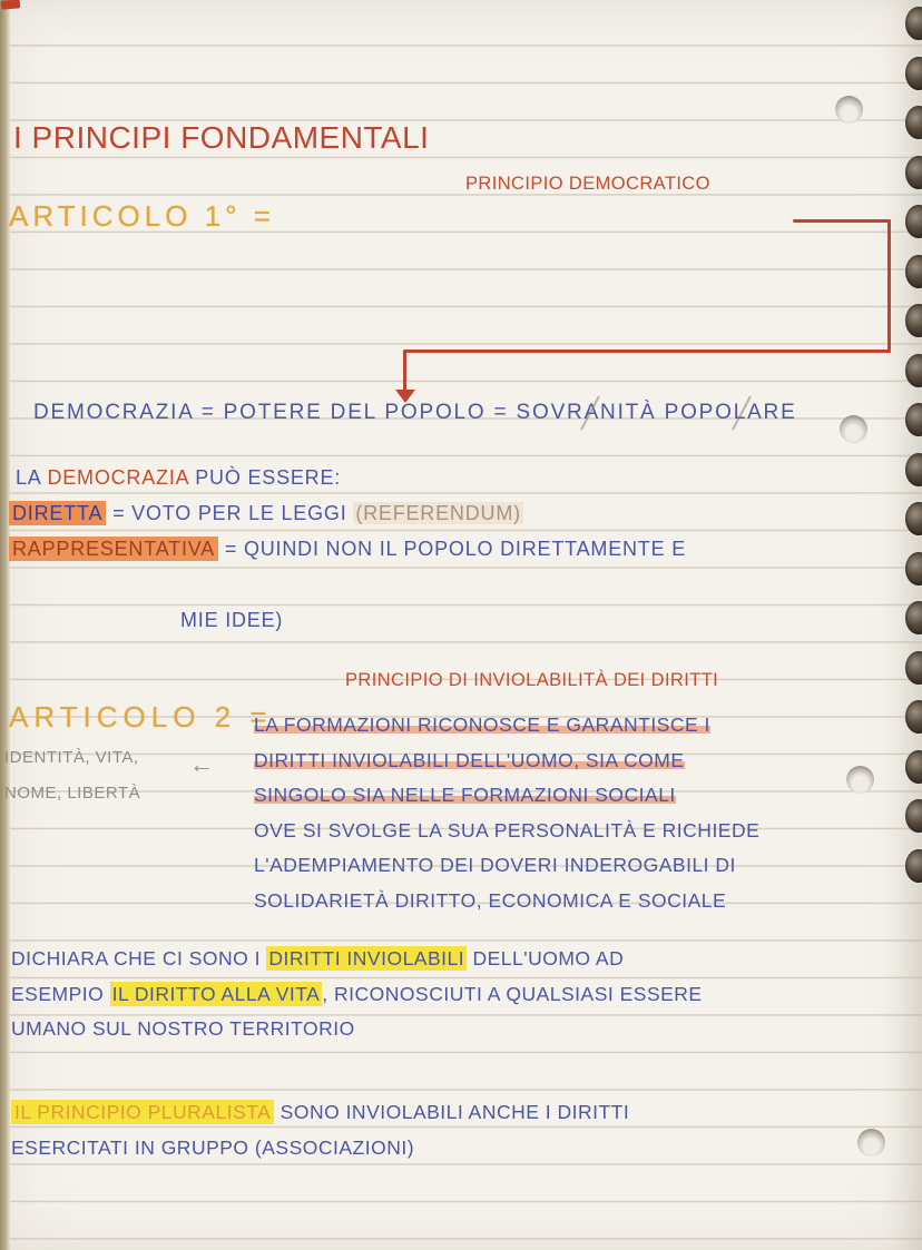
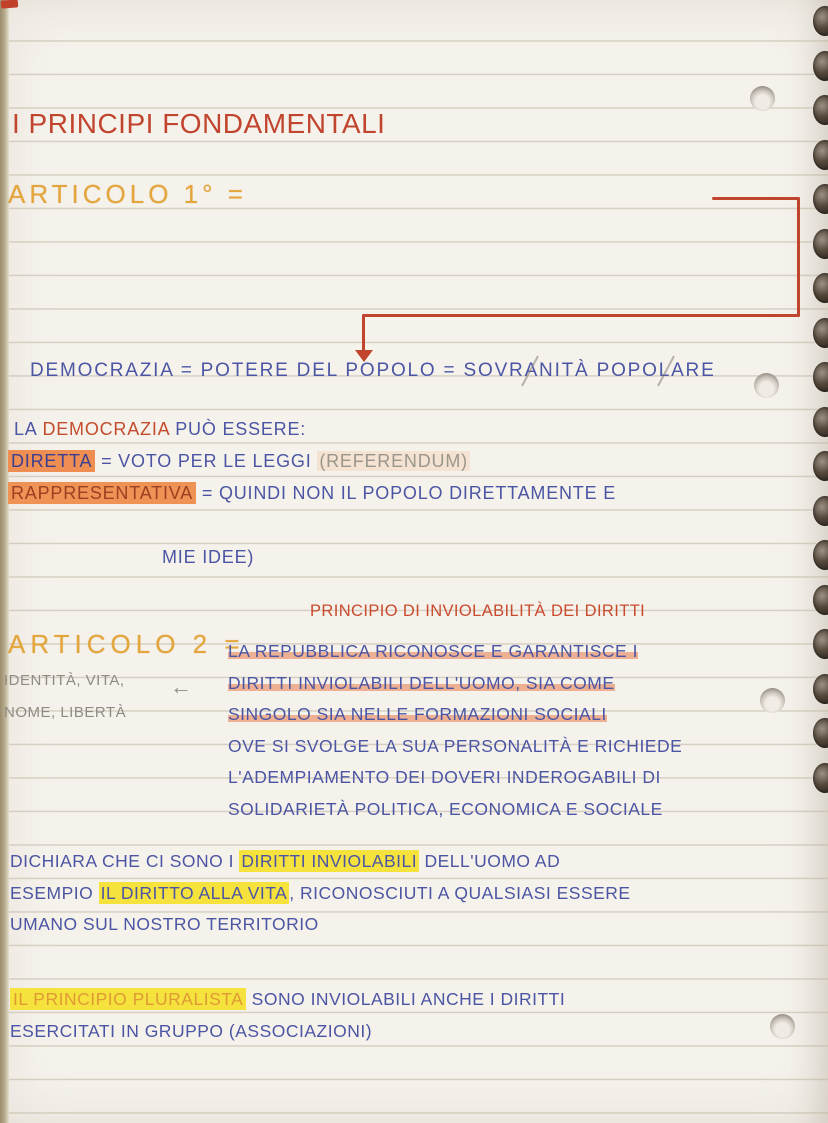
  I PRINCIPI FONDAMENTALI
- PRINCIPIO DEMOCRATICO
  ARTICOLO 1° =
  DEMOCRAZIA = POTERE DEL POPOLO = SOVRANITÀ POPOLARE
  LA DEMOCRAZIA PUÒ ESSERE:
  DIRETTA = VOTO PER LE LEGGI (REFERENDUM)
  RAPPRESENTATIVA = QUINDI NON IL POPOLO DIRETTAMENTE E
  MIE IDEE)
  PRINCIPIO DI INVIOLABILITÀ DEI DIRITTI
  ARTICOLO 2
  IDENTITÀ, VITA,
  NOME, LIBERTÀ
  ←
- LA FORMAZIONI RICONOSCE E GARANTISCE I
+ LA REPUBBLICA RICONOSCE E GARANTISCE I
  DIRITTI INVIOLABILI DELL'UOMO, SIA COME
  SINGOLO SIA NELLE FORMAZIONI SOCIALI
  OVE SI SVOLGE LA SUA PERSONALITÀ E RICHIEDE
  L'ADEMPIAMENTO DEI DOVERI INDEROGABILI DI
- SOLIDARIETÀ DIRITTO, ECONOMICA E SOCIALE
+ SOLIDARIETÀ POLITICA, ECONOMICA E SOCIALE
  DICHIARA CHE CI SONO I DIRITTI INVIOLABILI DELL'UOMO AD
  ESEMPIO IL DIRITTO ALLA VITA, RICONOSCIUTI A QUALSIASI ESSERE
  UMANO SUL NOSTRO TERRITORIO
  IL PRINCIPIO PLURALISTA SONO INVIOLABILI ANCHE I DIRITTI
  ESERCITATI IN GRUPPO (ASSOCIAZIONI)
